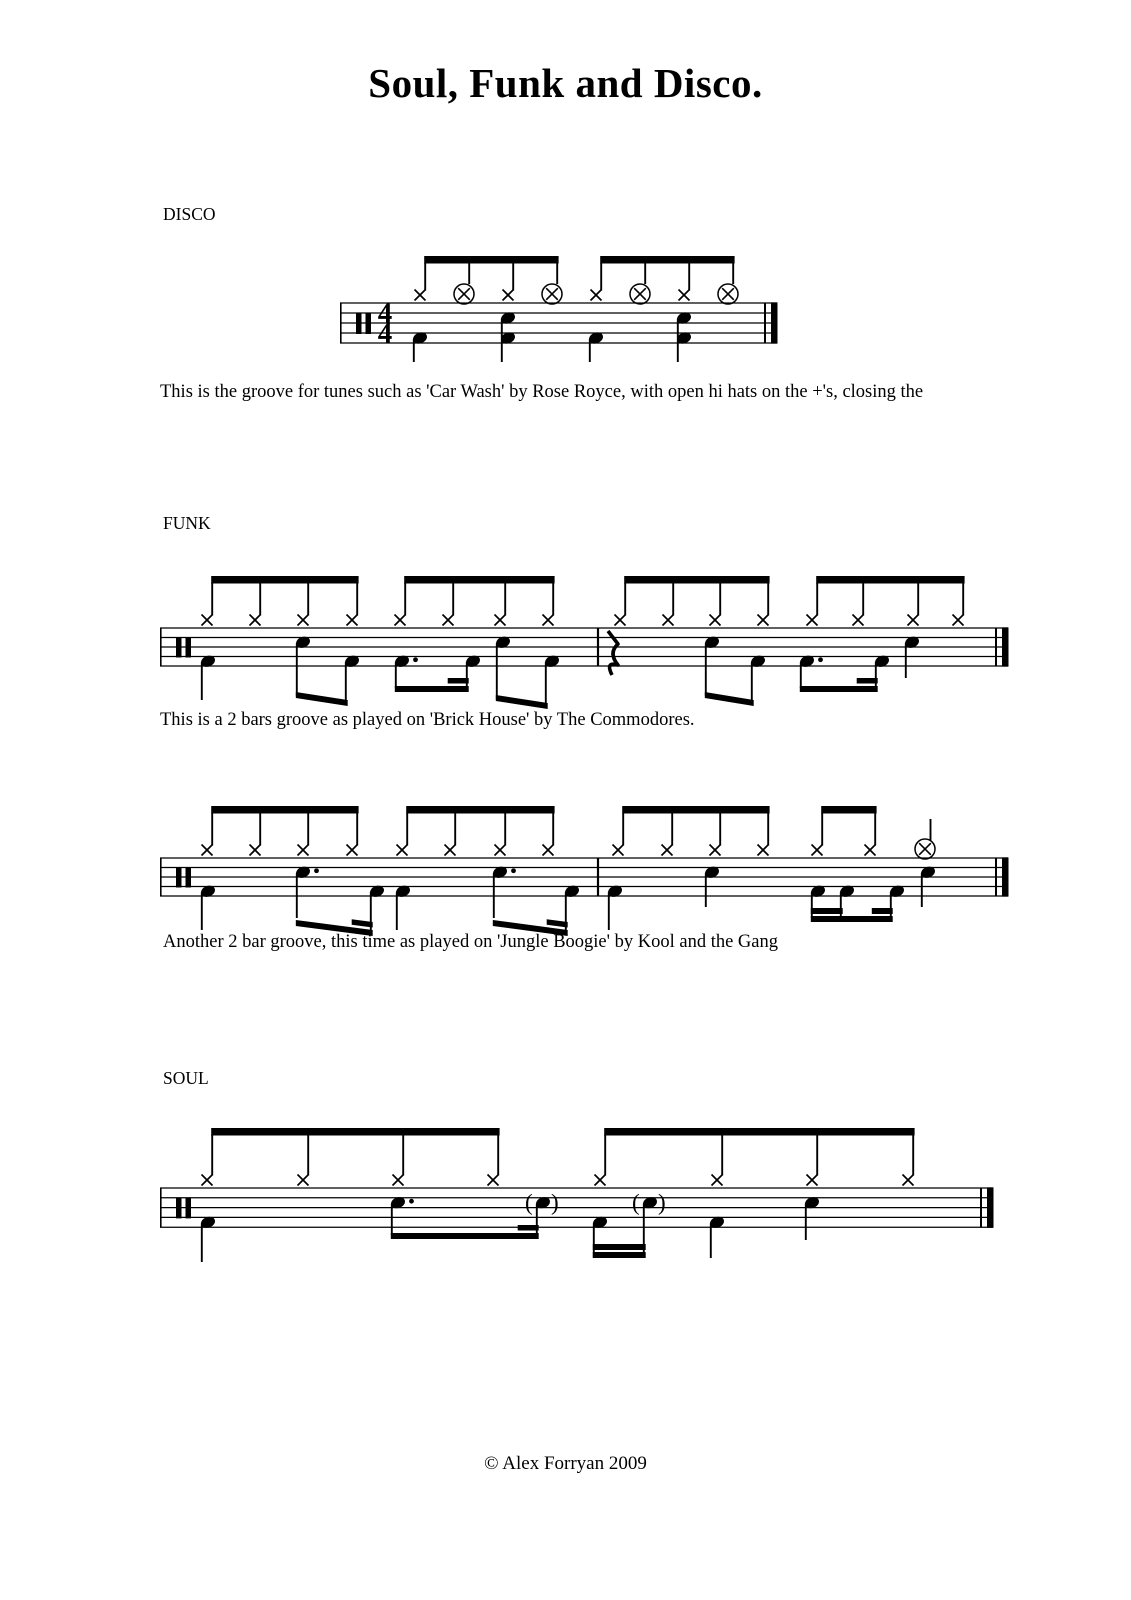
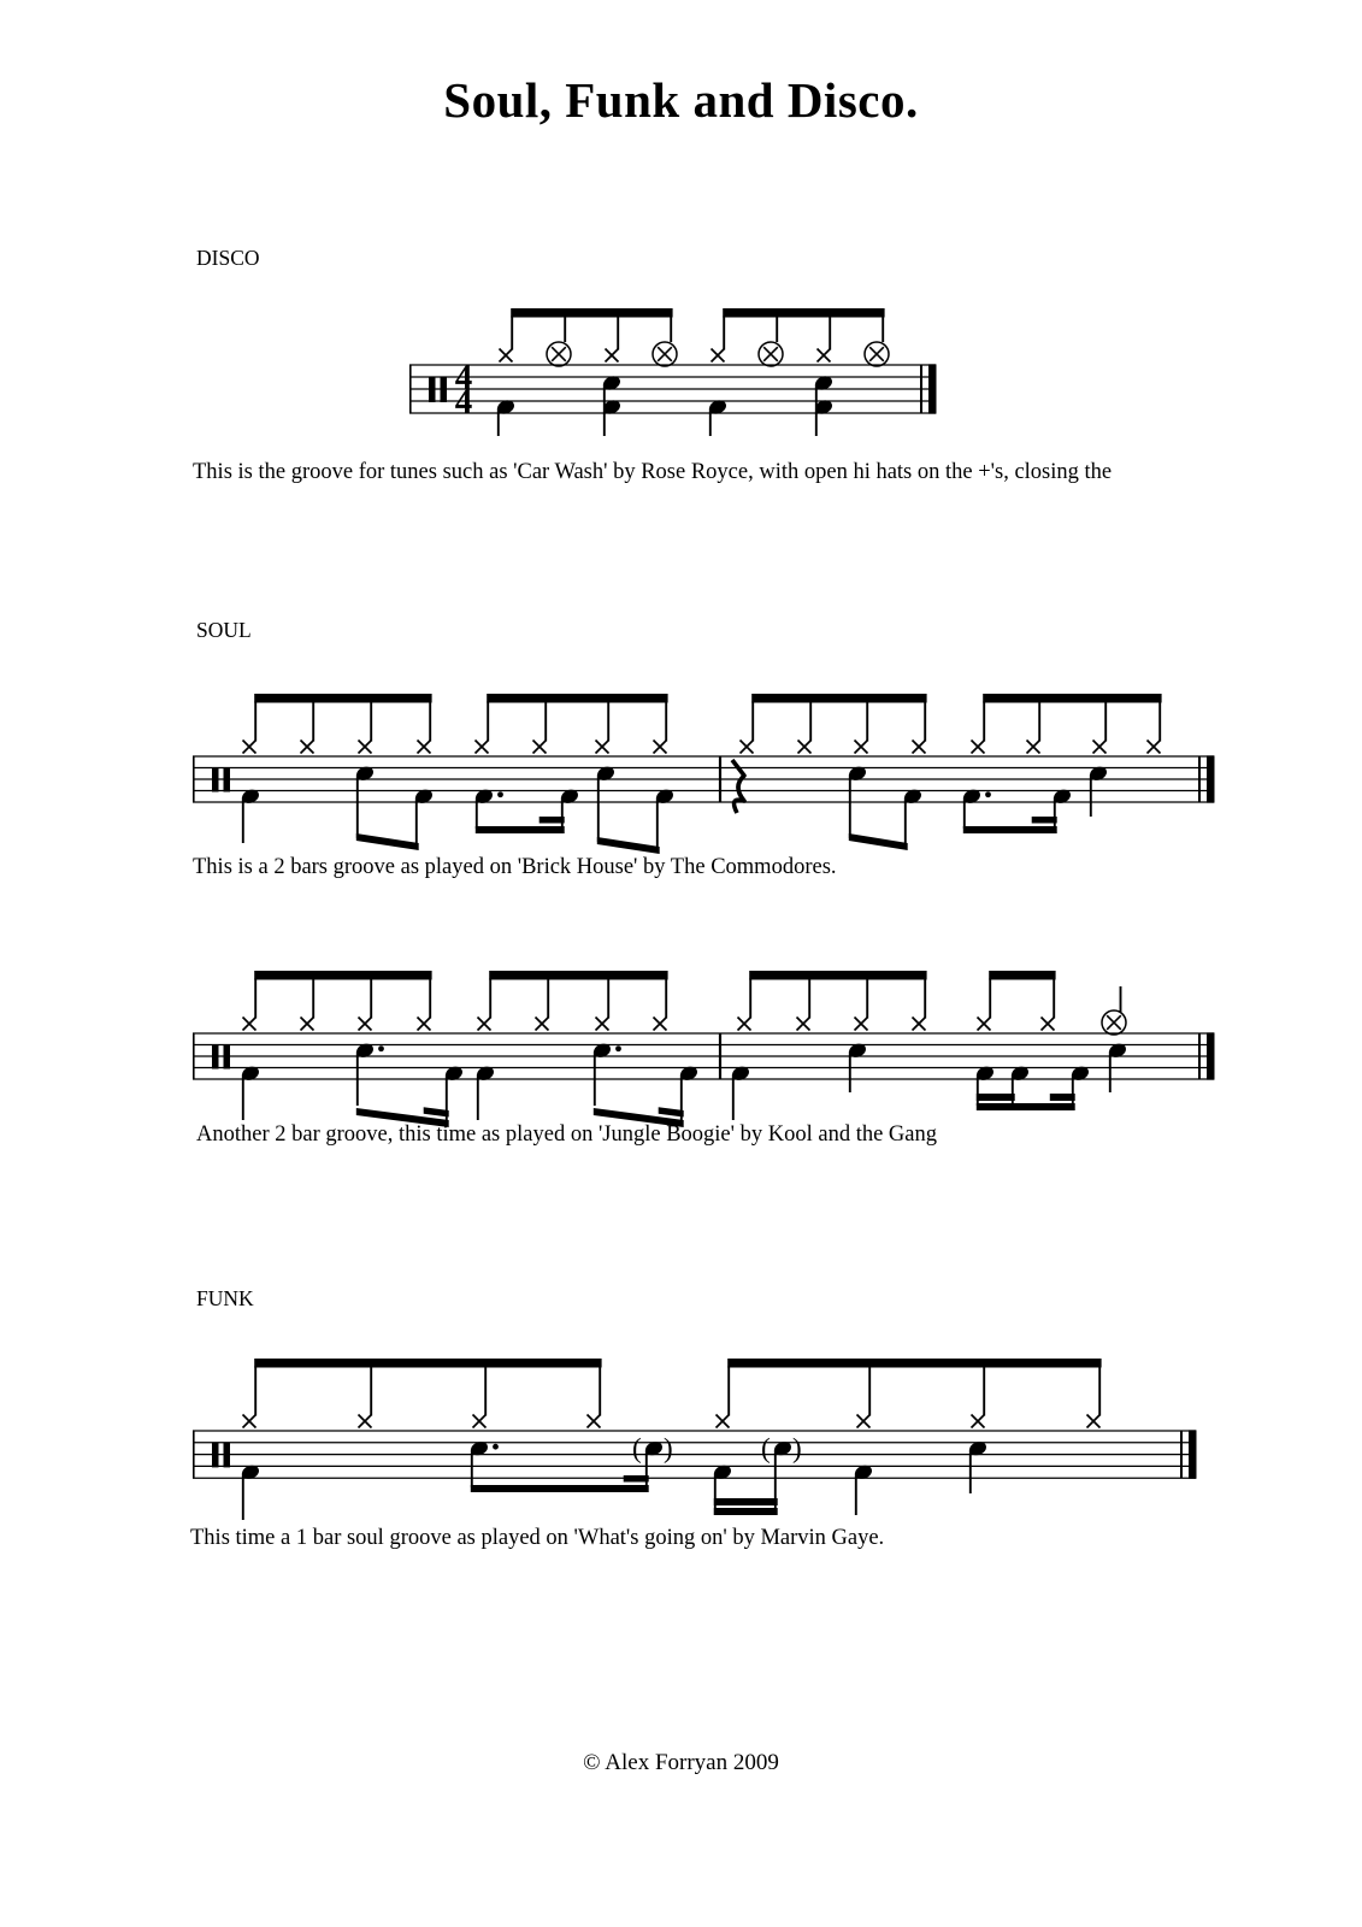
  Soul, Funk and Disco.
  DISCO
  4
  4
  (
  )
  (
  )
  This is the groove for tunes such as 'Car Wash' by Rose Royce, with open hi hats on the +'s, closing the
- FUNK
+ SOUL
  This is a 2 bars groove as played on 'Brick House' by The Commodores.
  Another 2 bar groove, this time as played on 'Jungle Boogie' by Kool and the Gang
- SOUL
+ FUNK
+ This time a 1 bar soul groove as played on 'What's going on' by Marvin Gaye.
  © Alex Forryan 2009
